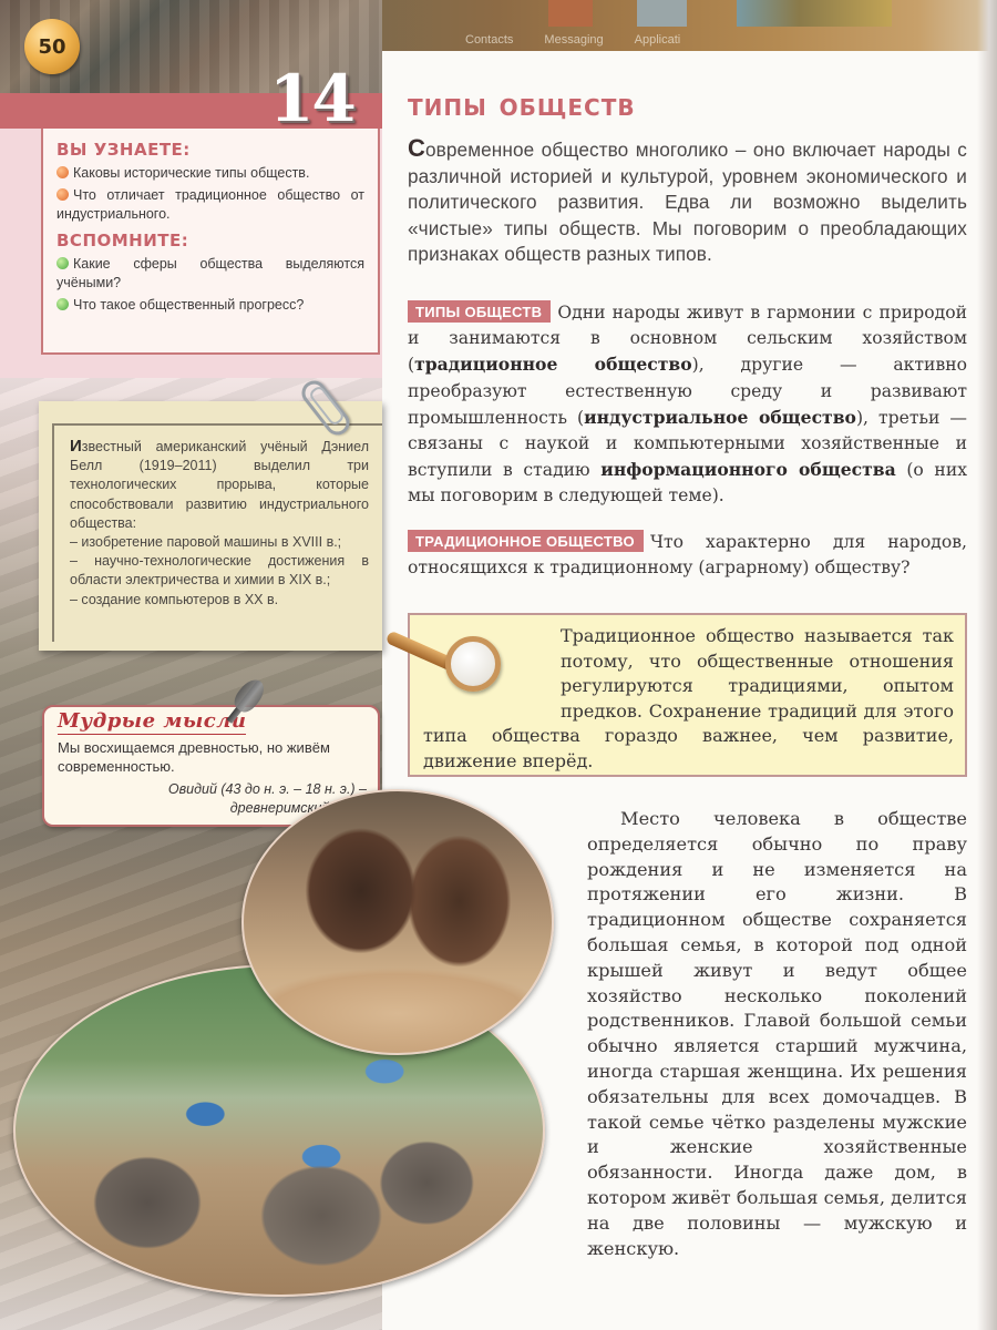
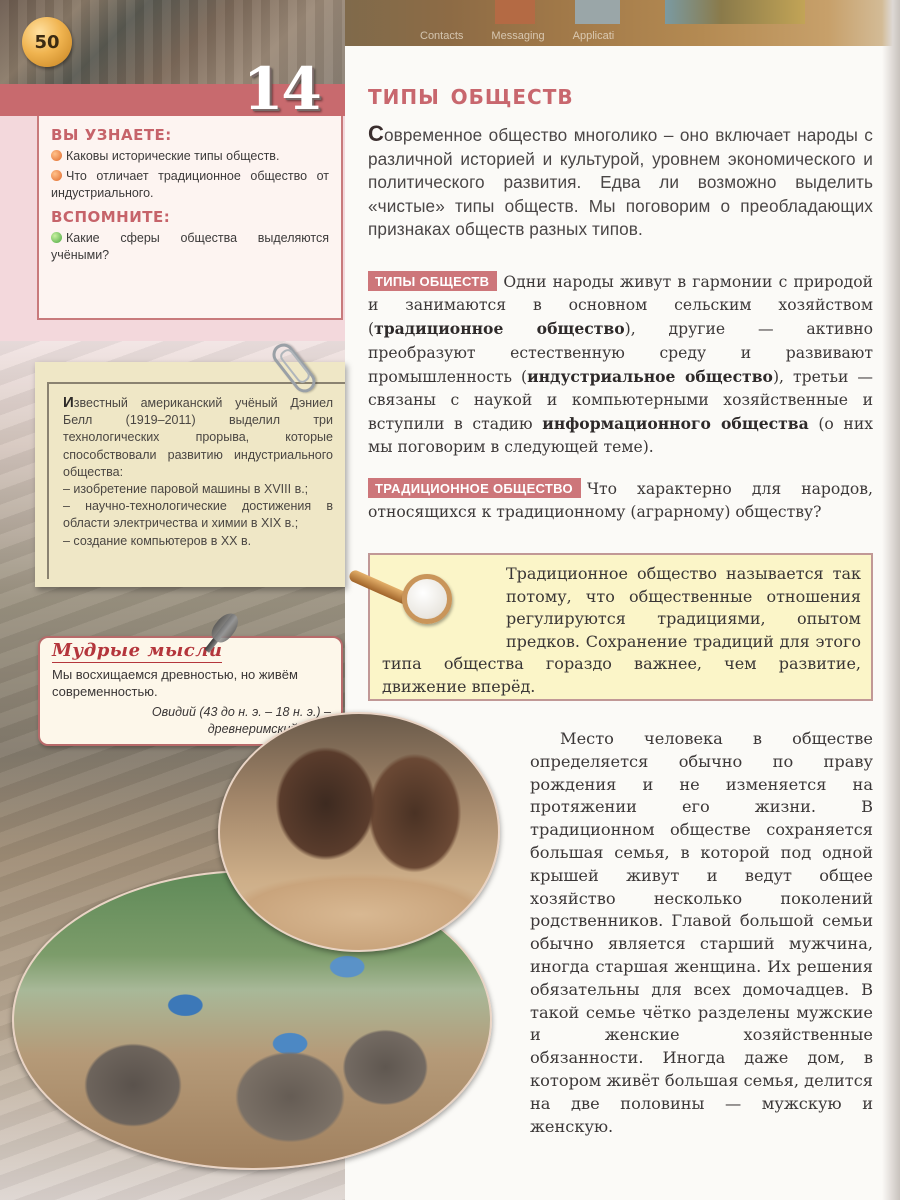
  Contacts
  Messaging
  Applicati
  50
  14
  типы обществ
  ВЫ УЗНАЕТЕ:
  Каковы исторические типы обществ.
  Что отличает традиционное общество от индустриального.
  ВСПОМНИТЕ:
  Какие сферы общества выделяются учёными?
- Что такое общественный прогресс?
  Известный американский учёный Дэниел Белл (1919–2011) выделил три технологических прорыва, которые способствовали развитию индустриального общества:
  – изобретение паровой машины в XVIII в.;
  – научно-технологические достижения в области электричества и химии в XIX в.;
  – создание компьютеров в XX в.
  Мудрые мысли
  Мы восхищаемся древностью, но живём современностью.
  Овидий (43 до н. э. – 18 н. э.) –
  Современное общество многолико – оно включает народы с различной историей и культурой, уровнем экономического и политического развития. Едва ли возможно выделить «чистые» типы обществ. Мы поговорим о преобладающих признаках обществ разных типов.
  ТИПЫ ОБЩЕСТВ Одни народы живут в гармонии с природой и занимаются в основном сельским хозяйством (традиционное общество), другие — активно преобразуют естественную среду и развивают промышленность (индустриальное общество), третьи — связаны с наукой и компьютерными хозяйственные и вступили в стадию информационного общества (о них мы поговорим в следующей теме).
  ТРАДИЦИОННОЕ ОБЩЕСТВО Что характерно для народов, относящихся к традиционному (аграрному) обществу?
  Традиционное общество называется так потому, что общественные отношения регулируются традициями, опытом предков. Сохранение традиций для этого типа общества гораздо важнее, чем развитие, движение вперёд.
  Место человека в обществе определяется обычно по праву рождения и не изменяется на протяжении его жизни. В традиционном обществе сохраняется большая семья, в которой под одной крышей живут и ведут общее хозяйство несколько поколений родственников. Главой большой семьи обычно является старший мужчина, иногда старшая женщина. Их решения обязательны для всех домочадцев. В такой семье чётко разделены мужские и женские хозяйственные обязанности. Иногда даже дом, в котором живёт большая семья, делится на две половины — мужскую и женскую.
